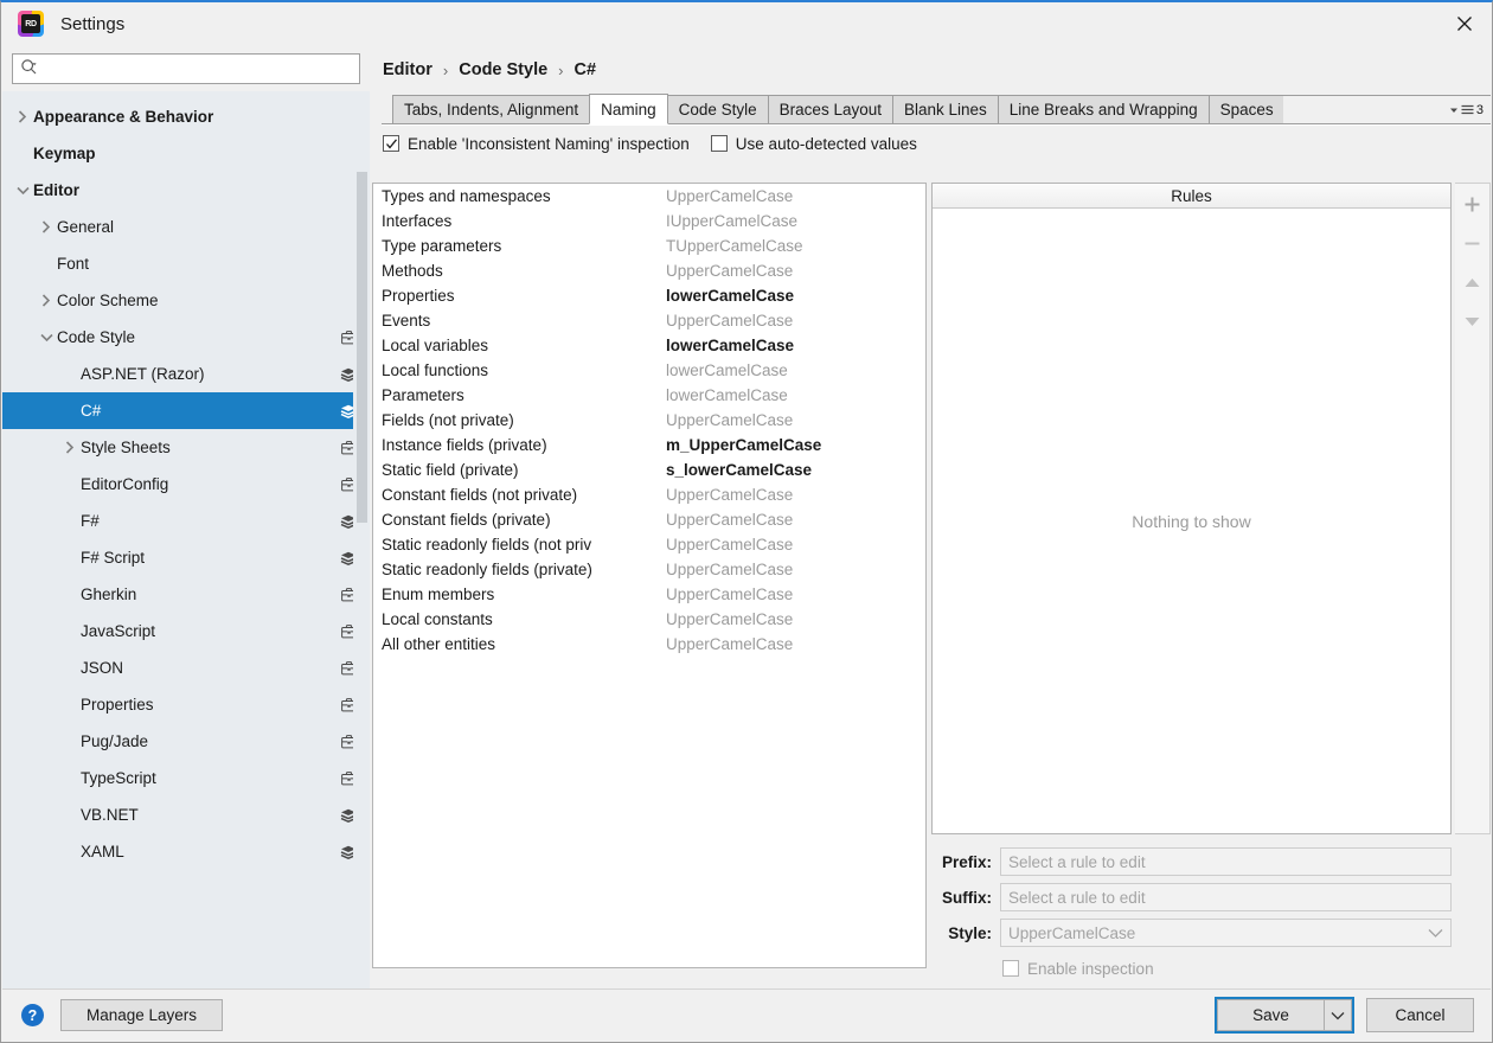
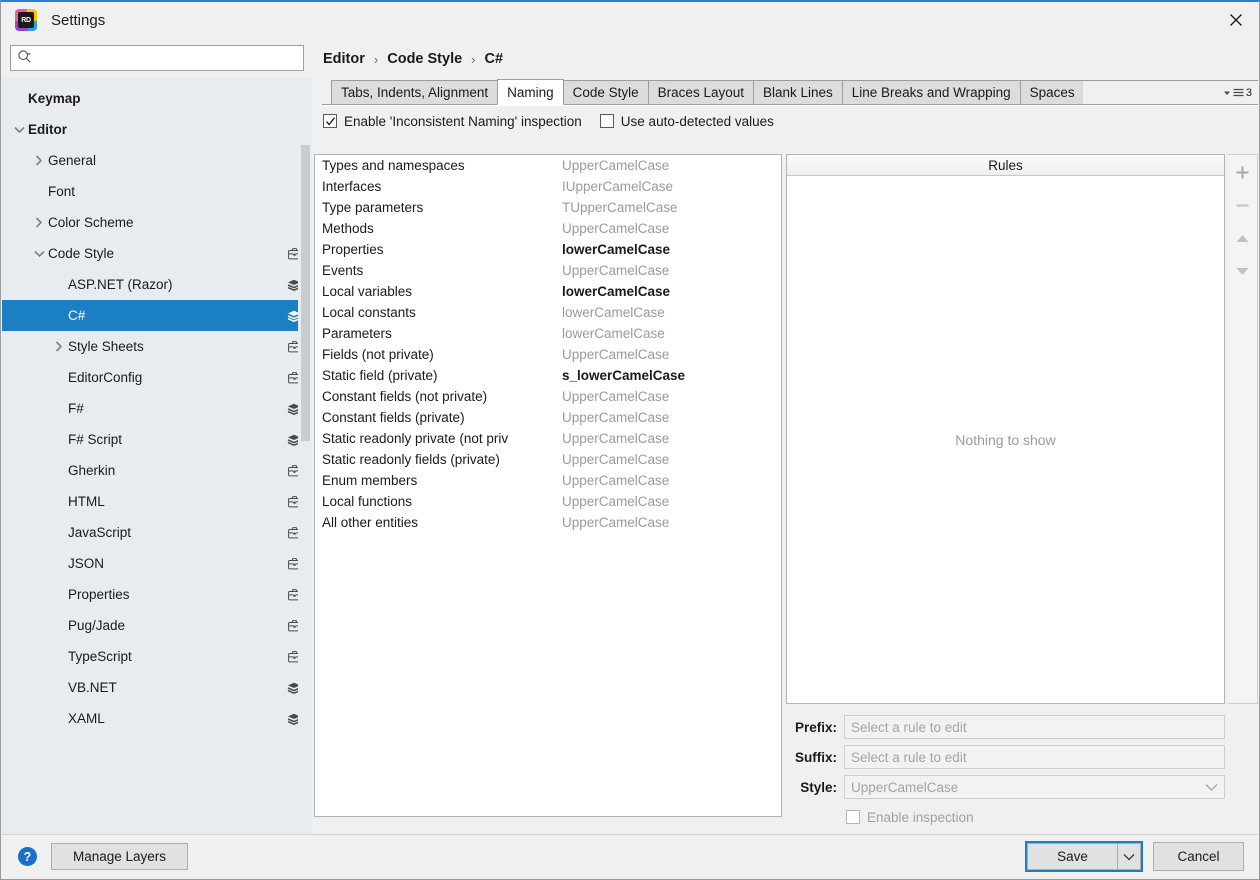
  Settings
- Appearance & Behavior
  Keymap
  Editor
  General
  Font
  Color Scheme
  Code Style
  ASP.NET (Razor)
  C#
  Style Sheets
  EditorConfig
  F#
  F# Script
  Gherkin
+ HTML
  JavaScript
  JSON
  Properties
  Pug/Jade
  TypeScript
  VB.NET
  XAML
  Editor
  ›
  Code Style
  ›
  C#
  Tabs, Indents, Alignment
  Naming
  Code Style
  Braces Layout
  Blank Lines
  Line Breaks and Wrapping
  Spaces
  3
  Enable 'Inconsistent Naming' inspection
  Use auto-detected values
  Types and namespaces
  UpperCamelCase
  Interfaces
  IUpperCamelCase
  Type parameters
  TUpperCamelCase
  Methods
  UpperCamelCase
  Properties
  lowerCamelCase
  Events
  UpperCamelCase
  Local variables
  lowerCamelCase
- Local functions
+ Local constants
  lowerCamelCase
  Parameters
  lowerCamelCase
  Fields (not private)
  UpperCamelCase
- Instance fields (private)
- m_UpperCamelCase
  Static field (private)
  s_lowerCamelCase
  Constant fields (not private)
  UpperCamelCase
  Constant fields (private)
  UpperCamelCase
- Static readonly fields (not priv
+ Static readonly private (not priv
  UpperCamelCase
  Static readonly fields (private)
  UpperCamelCase
  Enum members
  UpperCamelCase
- Local constants
+ Local functions
  UpperCamelCase
  All other entities
  UpperCamelCase
  Rules
  Nothing to show
  Prefix:
  Select a rule to edit
  Suffix:
  Select a rule to edit
  Style:
  UpperCamelCase
  Enable inspection
  ?
  Manage Layers
  Save
  Cancel
